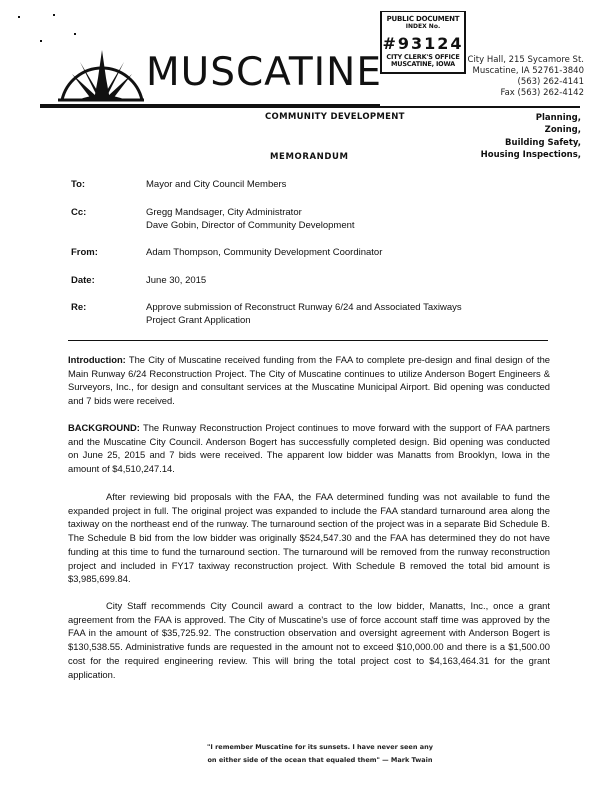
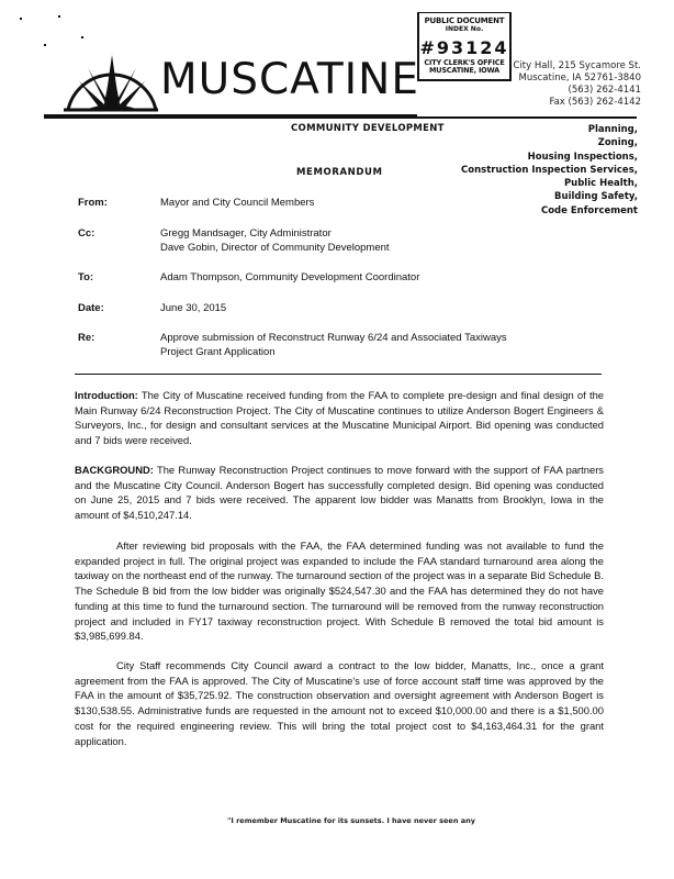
  MUSCATINE
  PUBLIC DOCUMENT
  #93124
  CITY CLERK'S OFFICE
  MUSCATINE, IOWA
  City Hall, 215 Sycamore St.
  Muscatine, IA 52761-3840
  (563) 262-4141
  Fax (563) 262-4142
  COMMUNITY DEVELOPMENT
  MEMORANDUM
  Planning,
  Zoning,
- Building Safety,
+ Housing Inspections,
+ Construction Inspection Services,
+ Public Health,
- Housing Inspections,
+ Building Safety,
+ Code Enforcement
- To:
+ From:
  Mayor and City Council Members
  Cc:
  Gregg Mandsager, City Administrator
  Dave Gobin, Director of Community Development
- From:
+ To:
  Adam Thompson, Community Development Coordinator
  Date:
  June 30, 2015
  Re:
  Approve submission of Reconstruct Runway 6/24 and Associated Taxiways Project Grant Application
  Introduction: The City of Muscatine received funding from the FAA to complete pre-design and final design of the Main Runway 6/24 Reconstruction Project. The City of Muscatine continues to utilize Anderson Bogert Engineers & Surveyors, Inc., for design and consultant services at the Muscatine Municipal Airport. Bid opening was conducted and 7 bids were received.
  BACKGROUND: The Runway Reconstruction Project continues to move forward with the support of FAA partners and the Muscatine City Council. Anderson Bogert has successfully completed design. Bid opening was conducted on June 25, 2015 and 7 bids were received. The apparent low bidder was Manatts from Brooklyn, Iowa in the amount of $4,510,247.14.
  After reviewing bid proposals with the FAA, the FAA determined funding was not available to fund the expanded project in full. The original project was expanded to include the FAA standard turnaround area along the taxiway on the northeast end of the runway. The turnaround section of the project was in a separate Bid Schedule B. The Schedule B bid from the low bidder was originally $524,547.30 and the FAA has determined they do not have funding at this time to fund the turnaround section. The turnaround will be removed from the runway reconstruction project and included in FY17 taxiway reconstruction project. With Schedule B removed the total bid amount is $3,985,699.84.
  City Staff recommends City Council award a contract to the low bidder, Manatts, Inc., once a grant agreement from the FAA is approved. The City of Muscatine's use of force account staff time was approved by the FAA in the amount of $35,725.92. The construction observation and oversight agreement with Anderson Bogert is $130,538.55. Administrative funds are requested in the amount not to exceed $10,000.00 and there is a $1,500.00 cost for the required engineering review. This will bring the total project cost to $4,163,464.31 for the grant application.
  "I remember Muscatine for its sunsets. I have never seen any
- on either side of the ocean that equaled them" — Mark Twain
